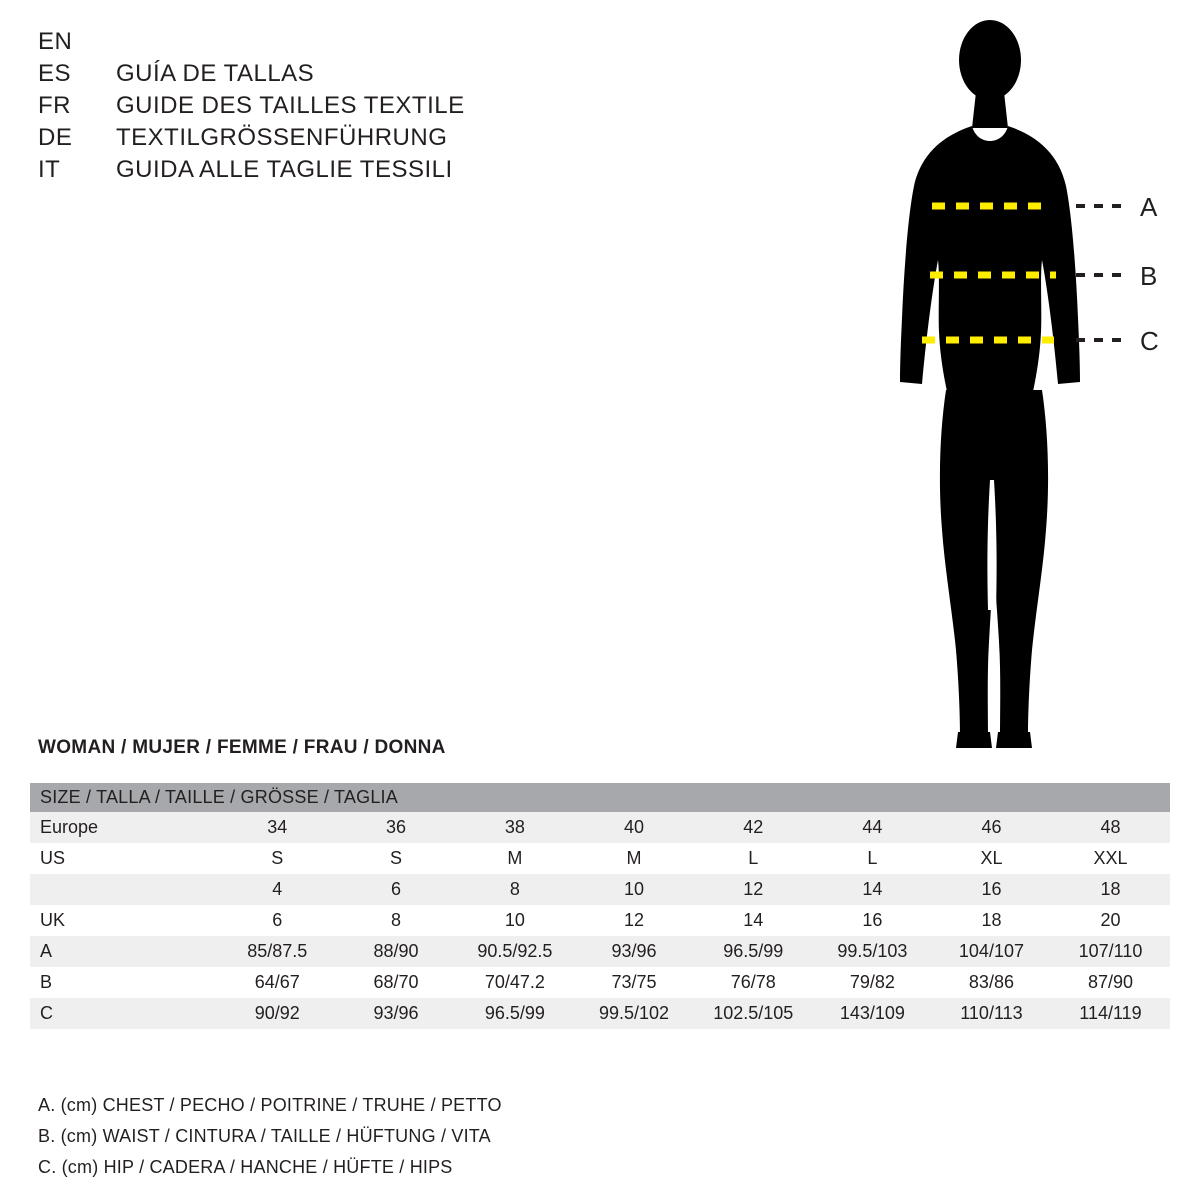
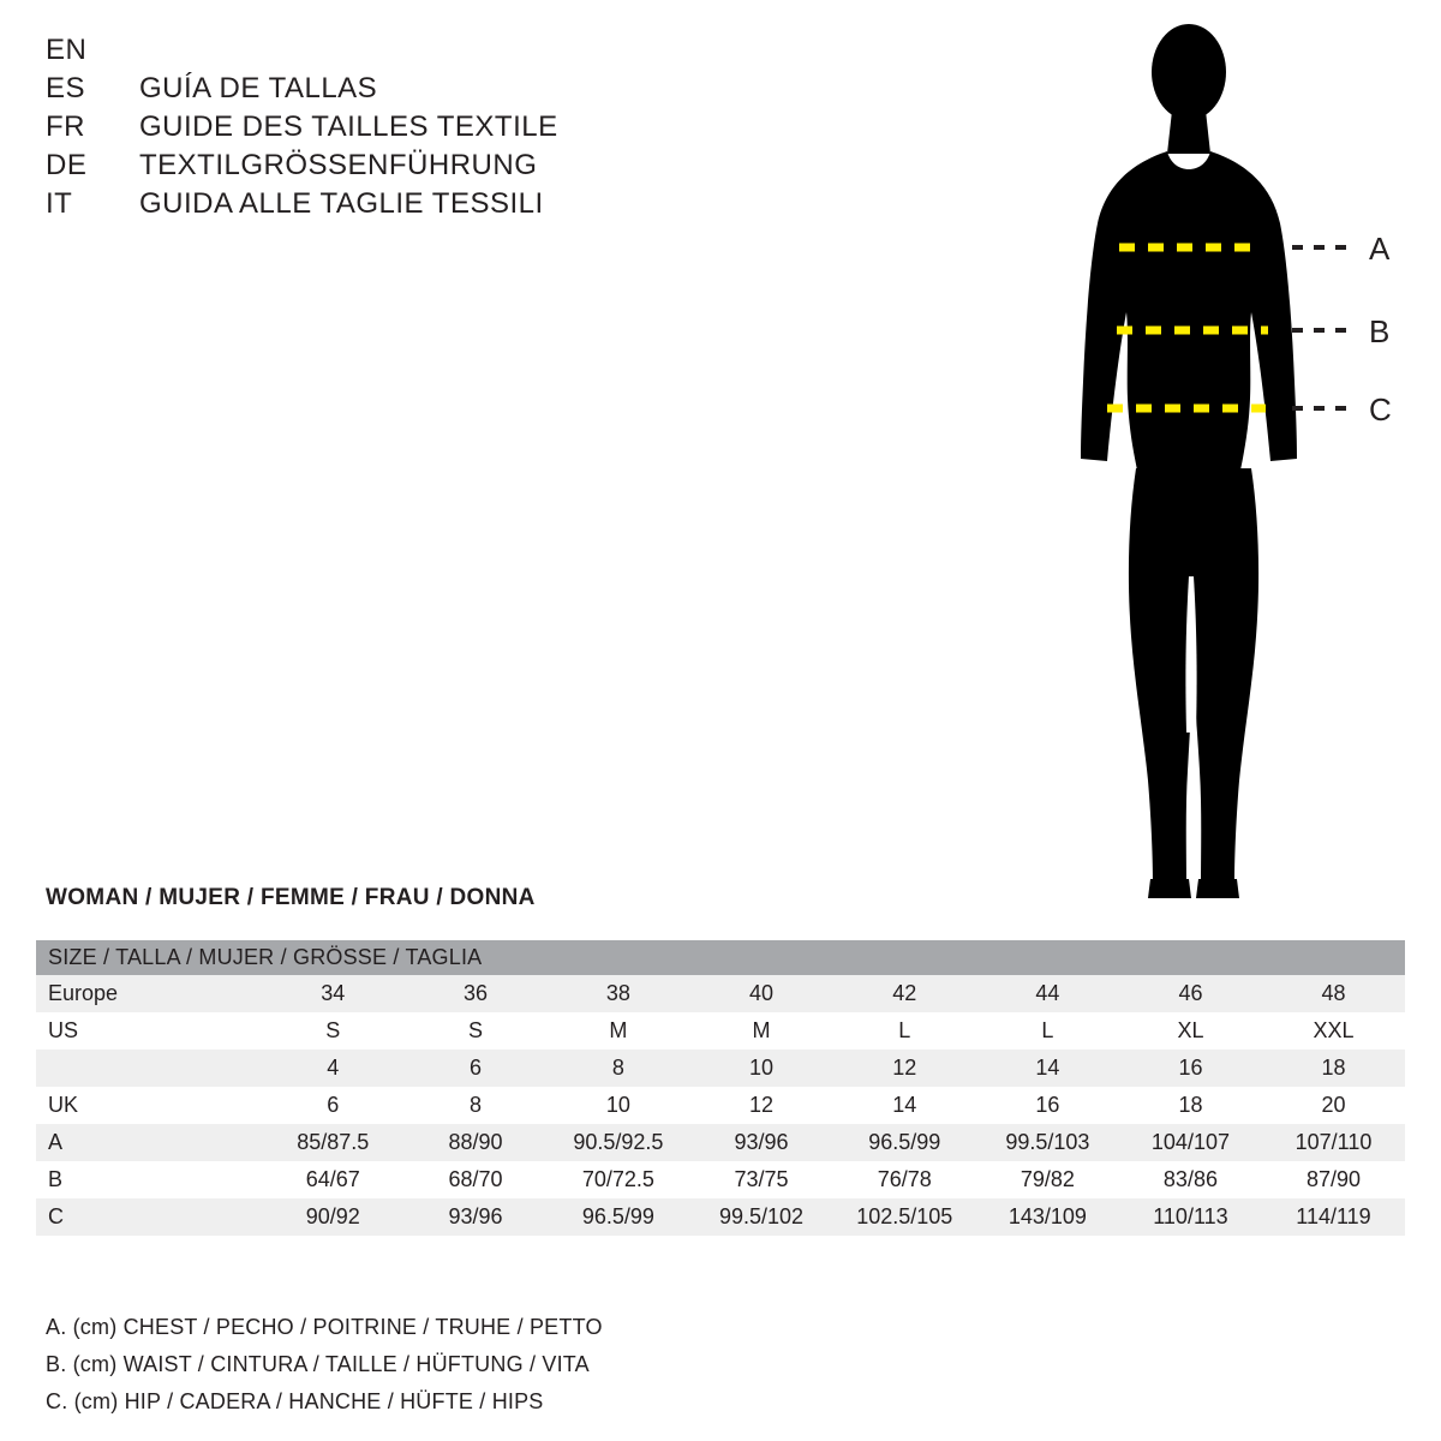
  EN
  ES
  GUÍA DE TALLAS
  FR
  GUIDE DES TAILLES TEXTILE
  DE
  TEXTILGRÖSSENFÜHRUNG
  IT
  GUIDA ALLE TAGLIE TESSILI
  A
  B
  C
  WOMAN / MUJER / FEMME / FRAU / DONNA
- SIZE / TALLA / TAILLE / GRÖSSE / TAGLIA
+ SIZE / TALLA / MUJER / GRÖSSE / TAGLIA
  Europe	34	36	38	40	42	44	46	48
  US	S	S	M	M	L	L	XL	XXL
  	4	6	8	10	12	14	16	18
  UK	6	8	10	12	14	16	18	20
  A	85/87.5	88/90	90.5/92.5	93/96	96.5/99	99.5/103	104/107	107/110
- B	64/67	68/70	70/47.2	73/75	76/78	79/82	83/86	87/90
+ B	64/67	68/70	70/72.5	73/75	76/78	79/82	83/86	87/90
  C	90/92	93/96	96.5/99	99.5/102	102.5/105	143/109	110/113	114/119
  A. (cm) CHEST / PECHO / POITRINE / TRUHE / PETTO
  B. (cm) WAIST / CINTURA / TAILLE / HÜFTUNG / VITA
  C. (cm) HIP / CADERA / HANCHE / HÜFTE / HIPS
